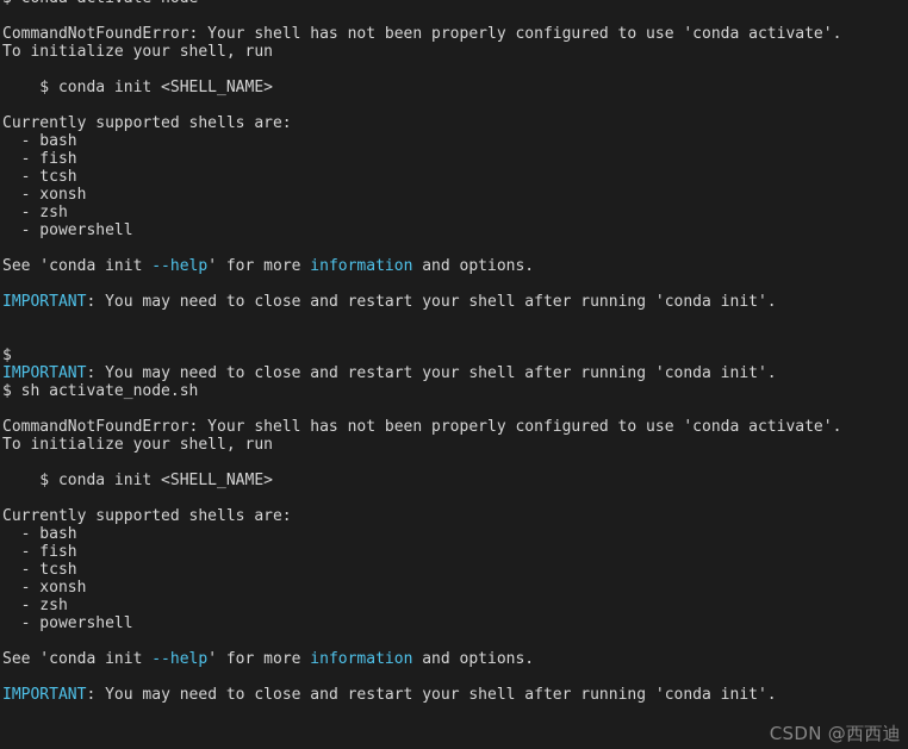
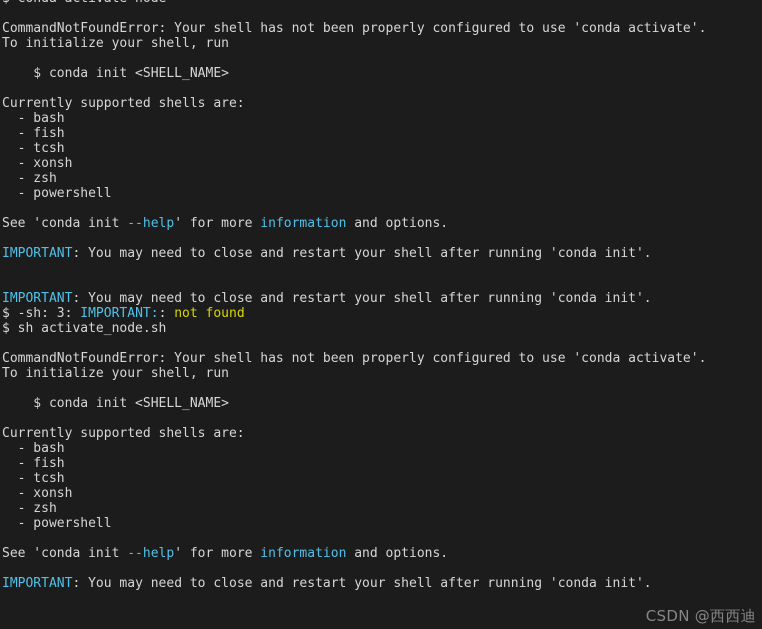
  CommandNotFoundError: Your shell has not been properly configured to use 'conda activate'.
  To initialize your shell, run
  $ conda init <SHELL_NAME>
  Currently supported shells are:
  - bash
  - fish
  - tcsh
  - xonsh
  - zsh
  - powershell
  See 'conda init --help' for more information and options.
  IMPORTANT: You may need to close and restart your shell after running 'conda init'.
- $
  IMPORTANT: You may need to close and restart your shell after running 'conda init'.
+ $ -sh: 3: IMPORTANT:: not found
  $ sh activate_node.sh
  CommandNotFoundError: Your shell has not been properly configured to use 'conda activate'.
  To initialize your shell, run
  $ conda init <SHELL_NAME>
  Currently supported shells are:
  - bash
  - fish
  - tcsh
  - xonsh
  - zsh
  - powershell
  See 'conda init --help' for more information and options.
  IMPORTANT: You may need to close and restart your shell after running 'conda init'.
  CSDN @西西迪
